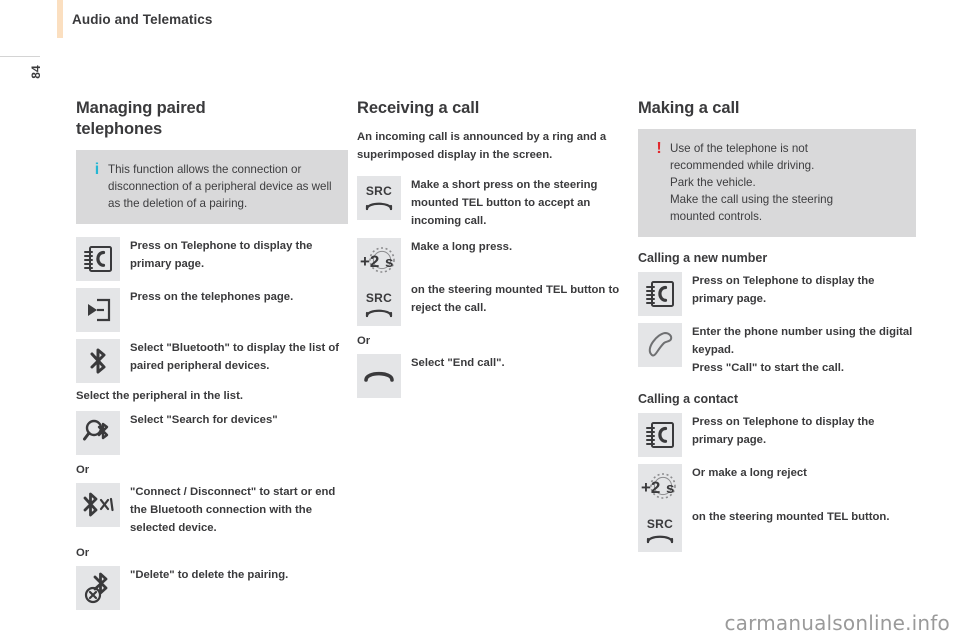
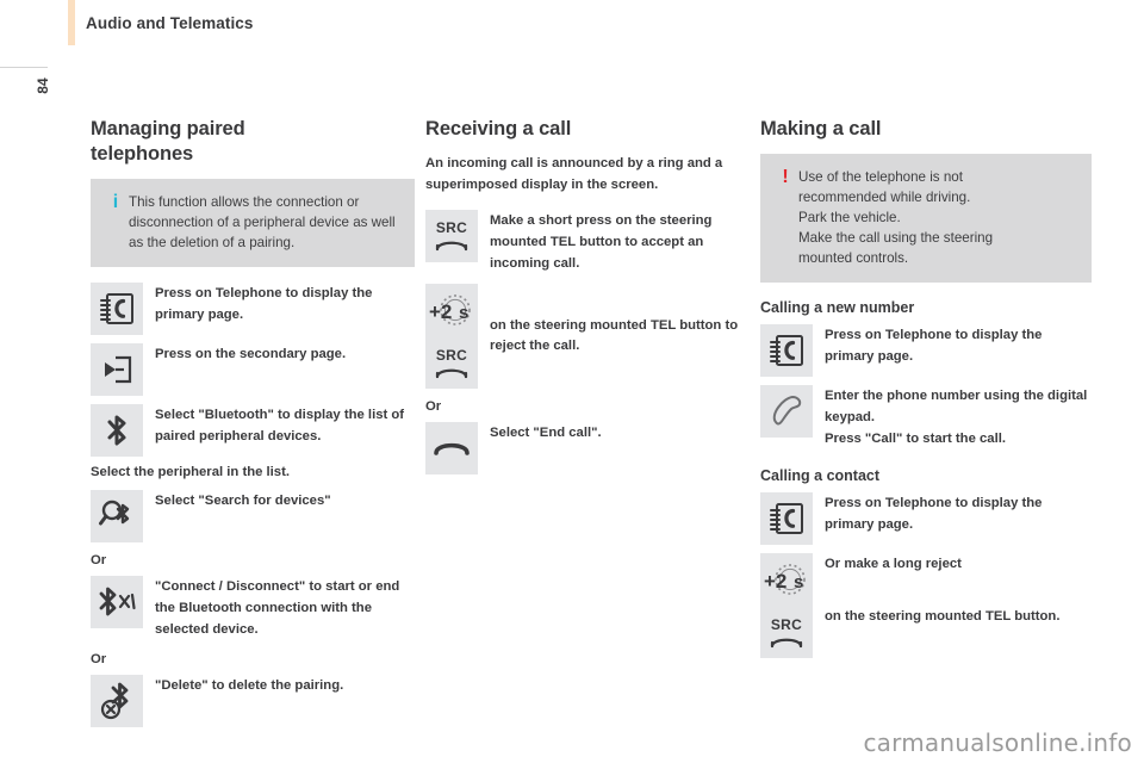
  Audio and Telematics
  Managing paired
  telephones
  i
  This function allows the connection or disconnection of a peripheral device as well as the deletion of a pairing.
  Press on Telephone to display the primary page.
- Press on the telephones page.
+ Press on the secondary page.
  Select "Bluetooth" to display the list of paired peripheral devices.
  Select the peripheral in the list.
  Select "Search for devices"
  Or
  "Connect / Disconnect" to start or end the Bluetooth connection with the selected device.
  Or
  "Delete" to delete the pairing.
  Receiving a call
  An incoming call is announced by a ring and a superimposed display in the screen.
  SRC
  Make a short press on the steering mounted TEL button to accept an incoming call.
  +2
  s
  SRC
- Make a long press.
  on the steering mounted TEL button to reject the call.
  Or
  Select "End call".
  Making a call
  !
  Use of the telephone is not
  recommended while driving.
  Park the vehicle.
  Make the call using the steering
  mounted controls.
  Calling a new number
  Press on Telephone to display the primary page.
  Enter the phone number using the digital keypad.
  Press "Call" to start the call.
  Calling a contact
  Press on Telephone to display the primary page.
  +2
  s
  SRC
  Or make a long reject
  on the steering mounted TEL button.
  carmanualsonline.info
